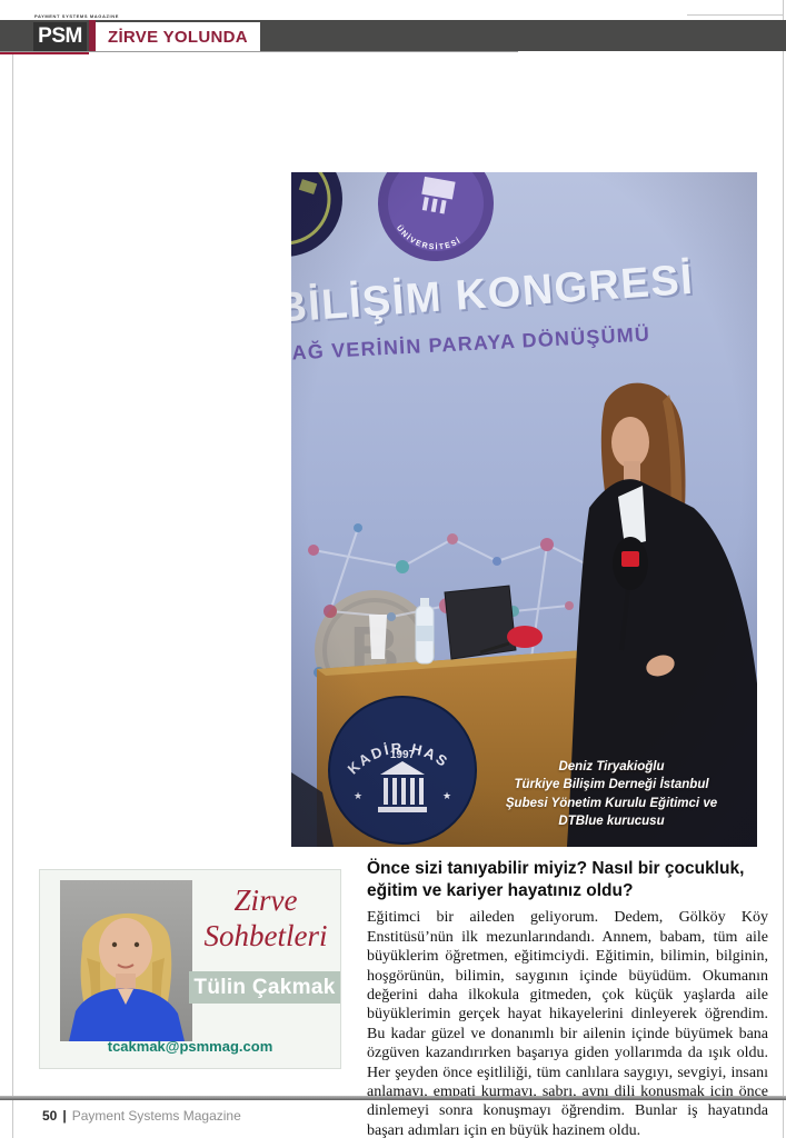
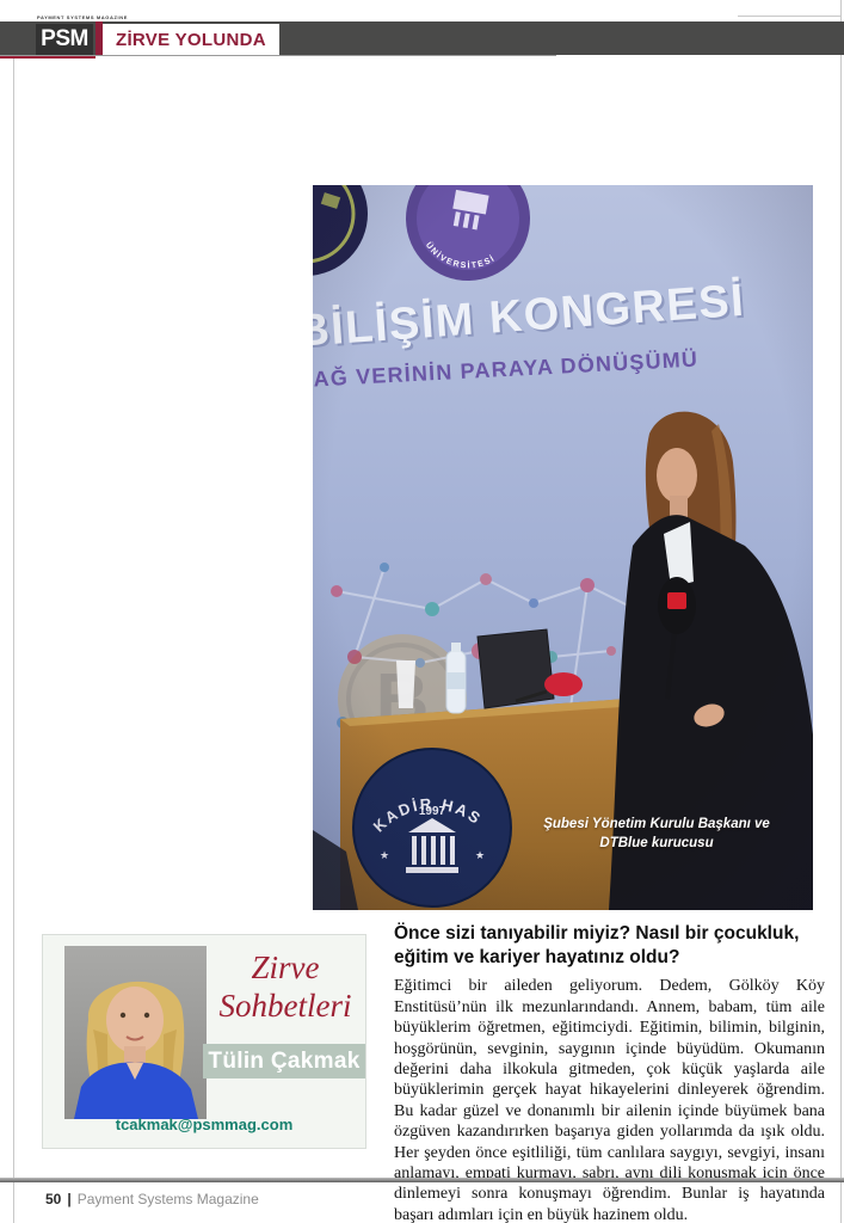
  PSM
  ZİRVE YOLUNDA
- Deniz Tiryakioğlu
- Türkiye Bilişim Derneği İstanbul
- Şubesi Yönetim Kurulu Eğitimci ve
+ Şubesi Yönetim Kurulu Başkanı ve
  DTBlue kurucusu
  Zirve Sohbetleri
  Tülin Çakmak
  tcakmak@psmmag.com
  Önce sizi tanıyabilir miyiz? Nasıl bir çocukluk, eğitim ve kariyer hayatınız oldu?
- Eğitimci bir aileden geliyorum. Dedem, Gölköy Köy Enstitüsü’nün ilk mezunlarındandı. Annem, babam, tüm aile büyüklerim öğretmen, eğitimciydi. Eğitimin, bilimin, bilginin, hoşgörünün, bilimin, saygının içinde büyüdüm. Okumanın değerini daha ilkokula gitmeden, çok küçük yaşlarda aile büyüklerimin gerçek hayat hikayelerini dinleyerek öğrendim. Bu kadar güzel ve donanımlı bir ailenin içinde büyümek bana özgüven kazandırırken başarıya giden yollarımda da ışık oldu. Her şeyden önce eşitliliği, tüm canlılara saygıyı, sevgiyi, insanı anlamayı, empati kurmayı, sabrı, aynı dili konuşmak için önce dinlemeyi sonra konuşmayı öğrendim. Bunlar iş hayatında başarı adımları için en büyük hazinem oldu.
+ Eğitimci bir aileden geliyorum. Dedem, Gölköy Köy Enstitüsü’nün ilk mezunlarındandı. Annem, babam, tüm aile büyüklerim öğretmen, eğitimciydi. Eğitimin, bilimin, bilginin, hoşgörünün, sevginin, saygının içinde büyüdüm. Okumanın değerini daha ilkokula gitmeden, çok küçük yaşlarda aile büyüklerimin gerçek hayat hikayelerini dinleyerek öğrendim. Bu kadar güzel ve donanımlı bir ailenin içinde büyümek bana özgüven kazandırırken başarıya giden yollarımda da ışık oldu. Her şeyden önce eşitliliği, tüm canlılara saygıyı, sevgiyi, insanı anlamayı, empati kurmayı, sabrı, aynı dili konuşmak için önce dinlemeyi sonra konuşmayı öğrendim. Bunlar iş hayatında başarı adımları için en büyük hazinem oldu.
  50 | Payment Systems Magazine
